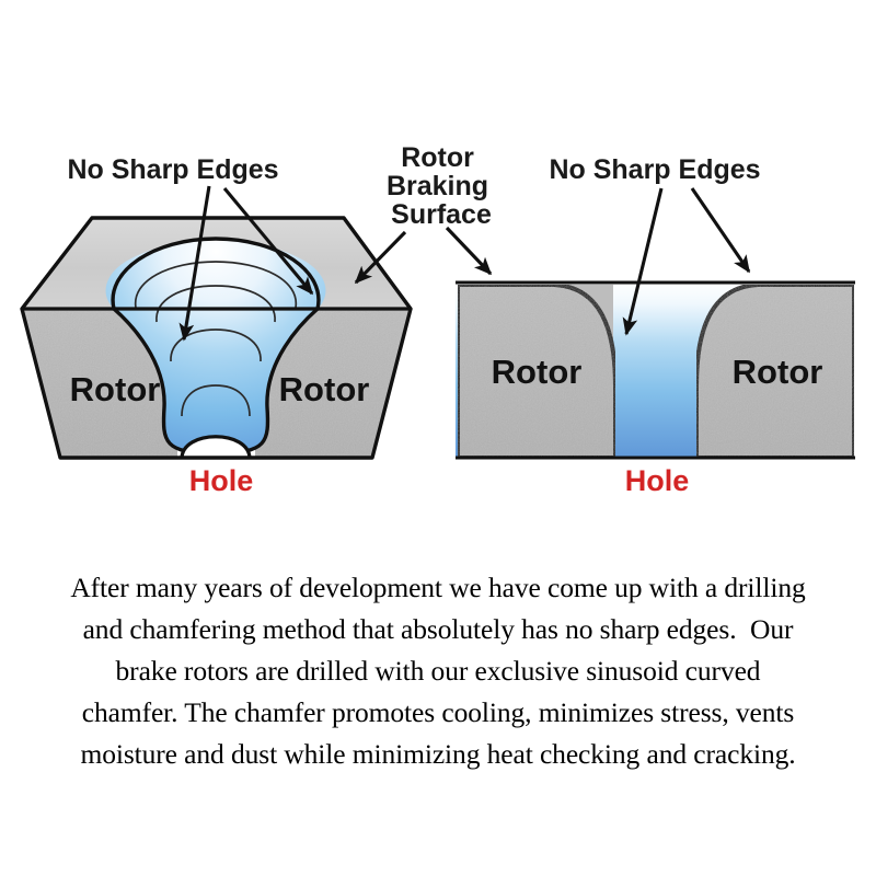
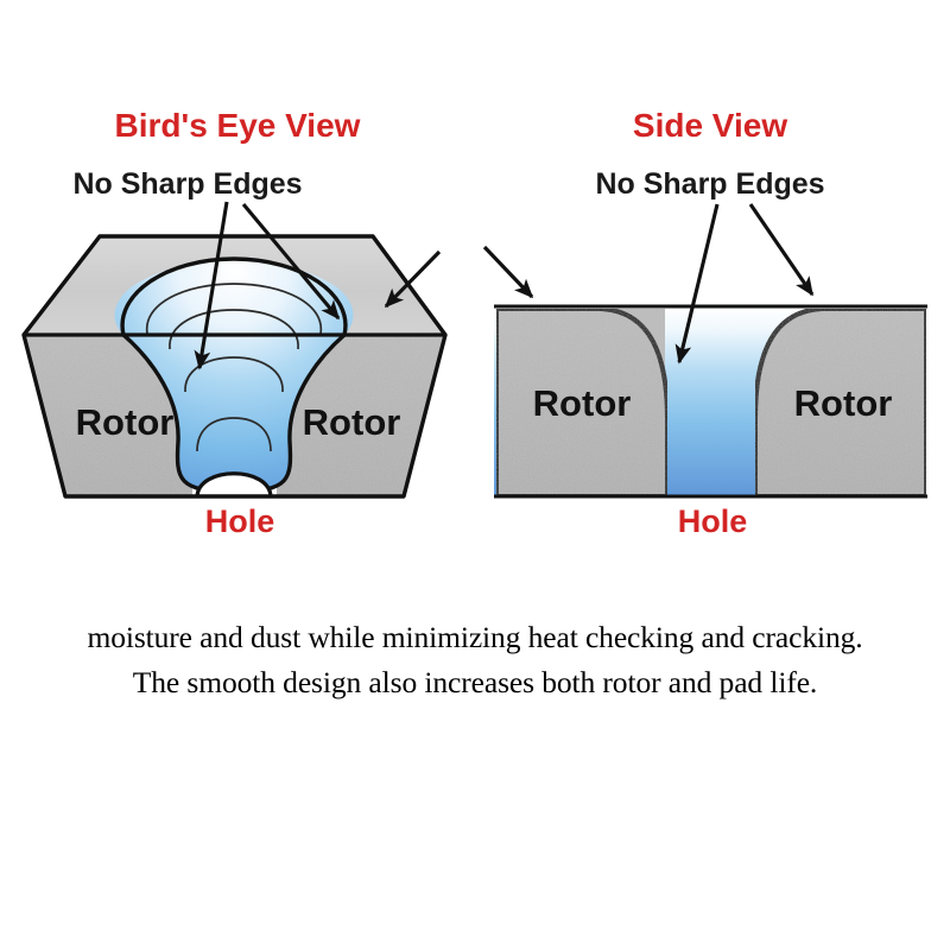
+ Bird's Eye View
  No Sharp Edges
- Rotor Braking Surface
  Rotor
  Rotor
  Hole
+ Side View
  No Sharp Edges
  Rotor
  Rotor
  Hole
- After many years of development we have come up with a drilling
- and chamfering method that absolutely has no sharp edges. Our
- brake rotors are drilled with our exclusive sinusoid curved
- chamfer. The chamfer promotes cooling, minimizes stress, vents
  moisture and dust while minimizing heat checking and cracking.
+ The smooth design also increases both rotor and pad life.
